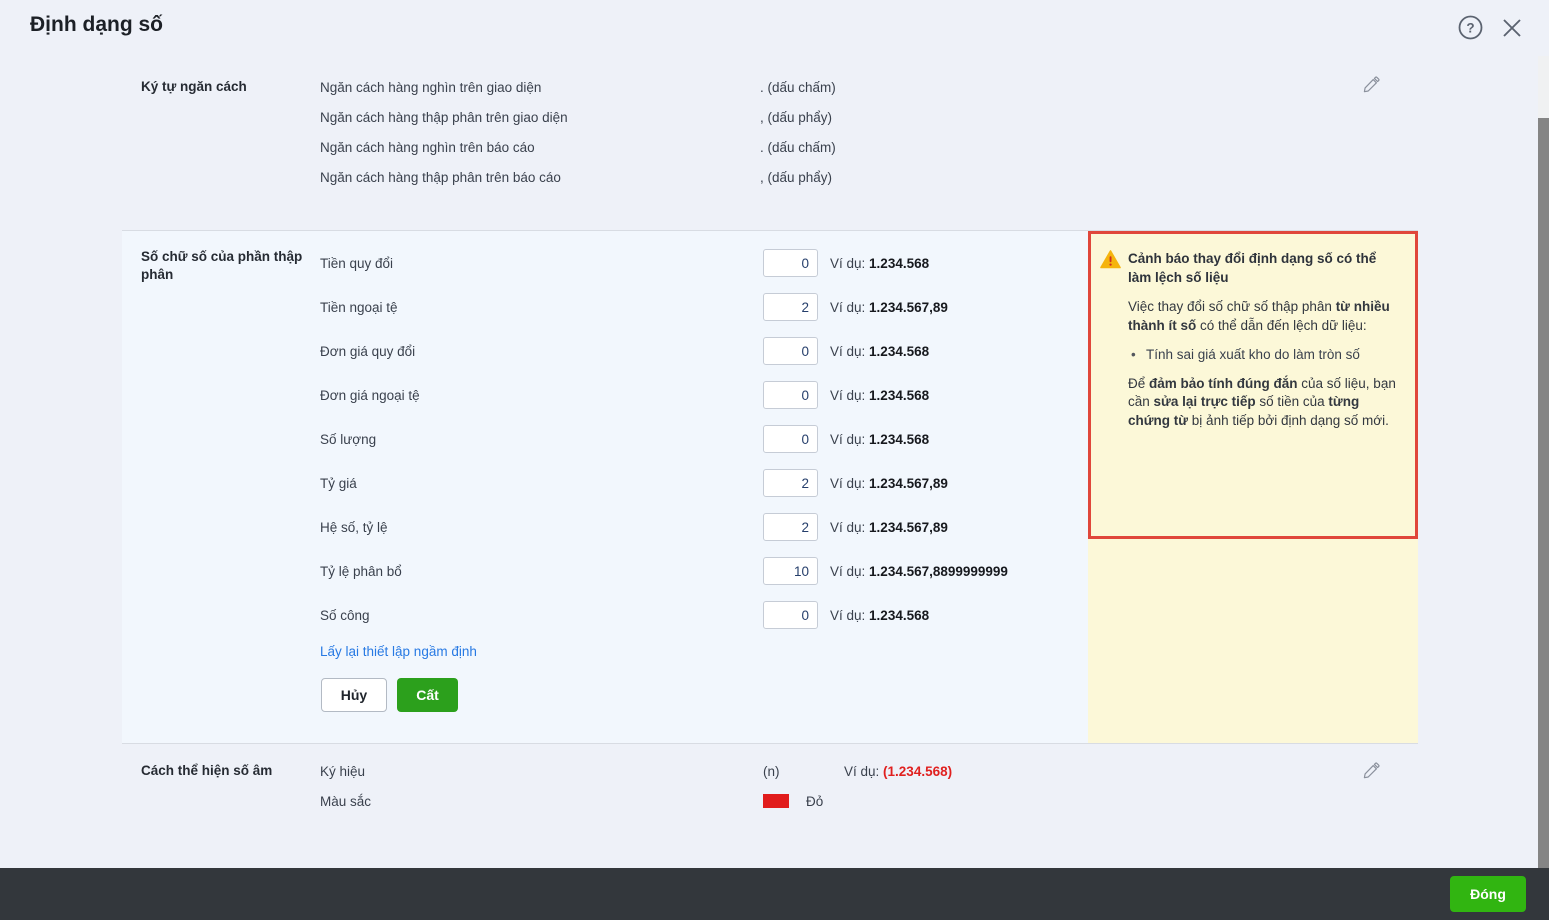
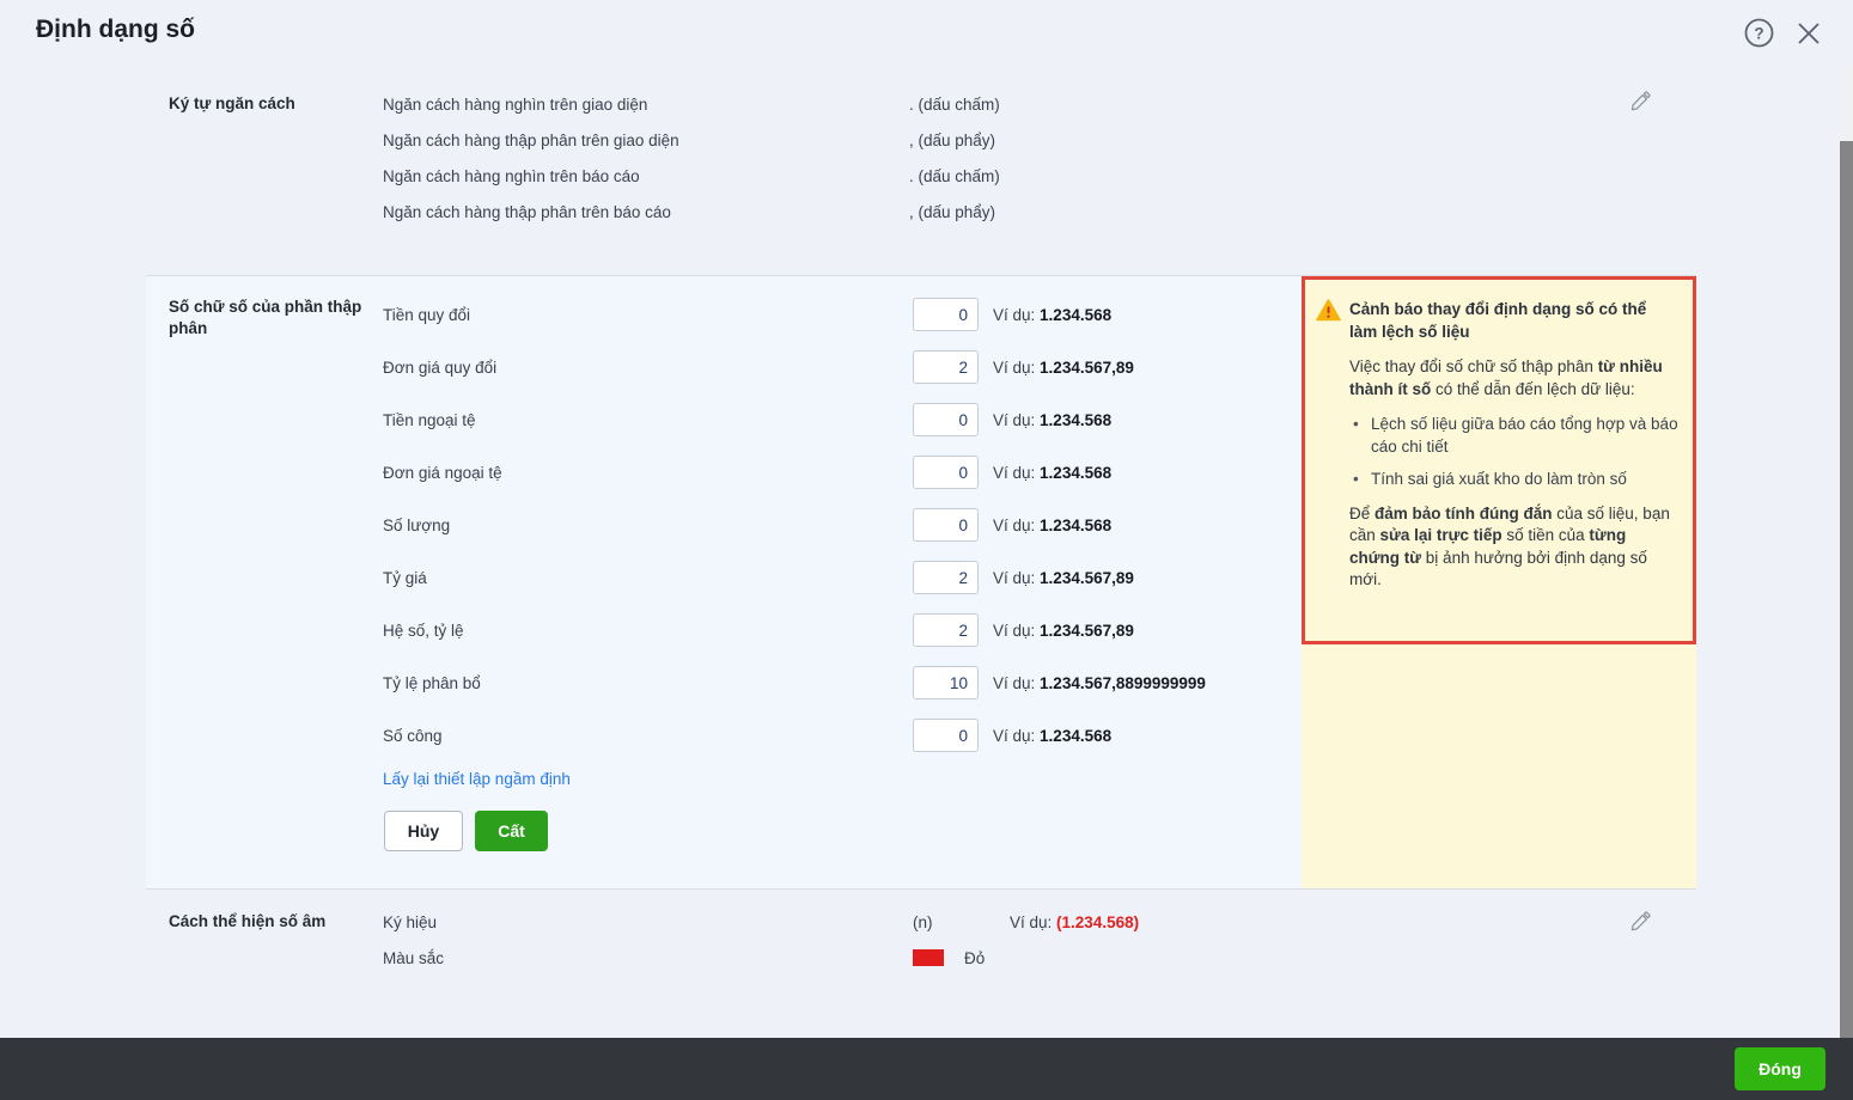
  Định dạng số
  ?
  Ký tự ngăn cách
  Ngăn cách hàng nghìn trên giao diện
  . (dấu chấm)
  Ngăn cách hàng thập phân trên giao diện
  , (dấu phẩy)
  Ngăn cách hàng nghìn trên báo cáo
  . (dấu chấm)
  Ngăn cách hàng thập phân trên báo cáo
  , (dấu phẩy)
  Số chữ số của phần thập phân
  Tiền quy đổi
  0
  Ví dụ: 1.234.568
- Tiền ngoại tệ
+ Đơn giá quy đổi
  2
  Ví dụ: 1.234.567,89
- Đơn giá quy đổi
+ Tiền ngoại tệ
  0
  Ví dụ: 1.234.568
  Đơn giá ngoại tệ
  0
  Ví dụ: 1.234.568
  Số lượng
  0
  Ví dụ: 1.234.568
  Tỷ giá
  2
  Ví dụ: 1.234.567,89
  Hệ số, tỷ lệ
  2
  Ví dụ: 1.234.567,89
  Tỷ lệ phân bổ
  10
  Ví dụ: 1.234.567,8899999999
  Số công
  0
  Ví dụ: 1.234.568
  Lấy lại thiết lập ngầm định
  Hủy
  Cất
  Cảnh báo thay đổi định dạng số có thể làm lệch số liệu
  Việc thay đổi số chữ số thập phân từ nhiều thành ít số có thể dẫn đến lệch dữ liệu:
+ Lệch số liệu giữa báo cáo tổng hợp và báo cáo chi tiết
  Tính sai giá xuất kho do làm tròn số
- Để đảm bảo tính đúng đắn của số liệu, bạn cần sửa lại trực tiếp số tiền của từng chứng từ bị ảnh tiếp bởi định dạng số mới.
+ Để đảm bảo tính đúng đắn của số liệu, bạn cần sửa lại trực tiếp số tiền của từng chứng từ bị ảnh hưởng bởi định dạng số mới.
  Cách thể hiện số âm
  Ký hiệu
  (n)
  Ví dụ: (1.234.568)
  Màu sắc
  Đỏ
  Đóng
